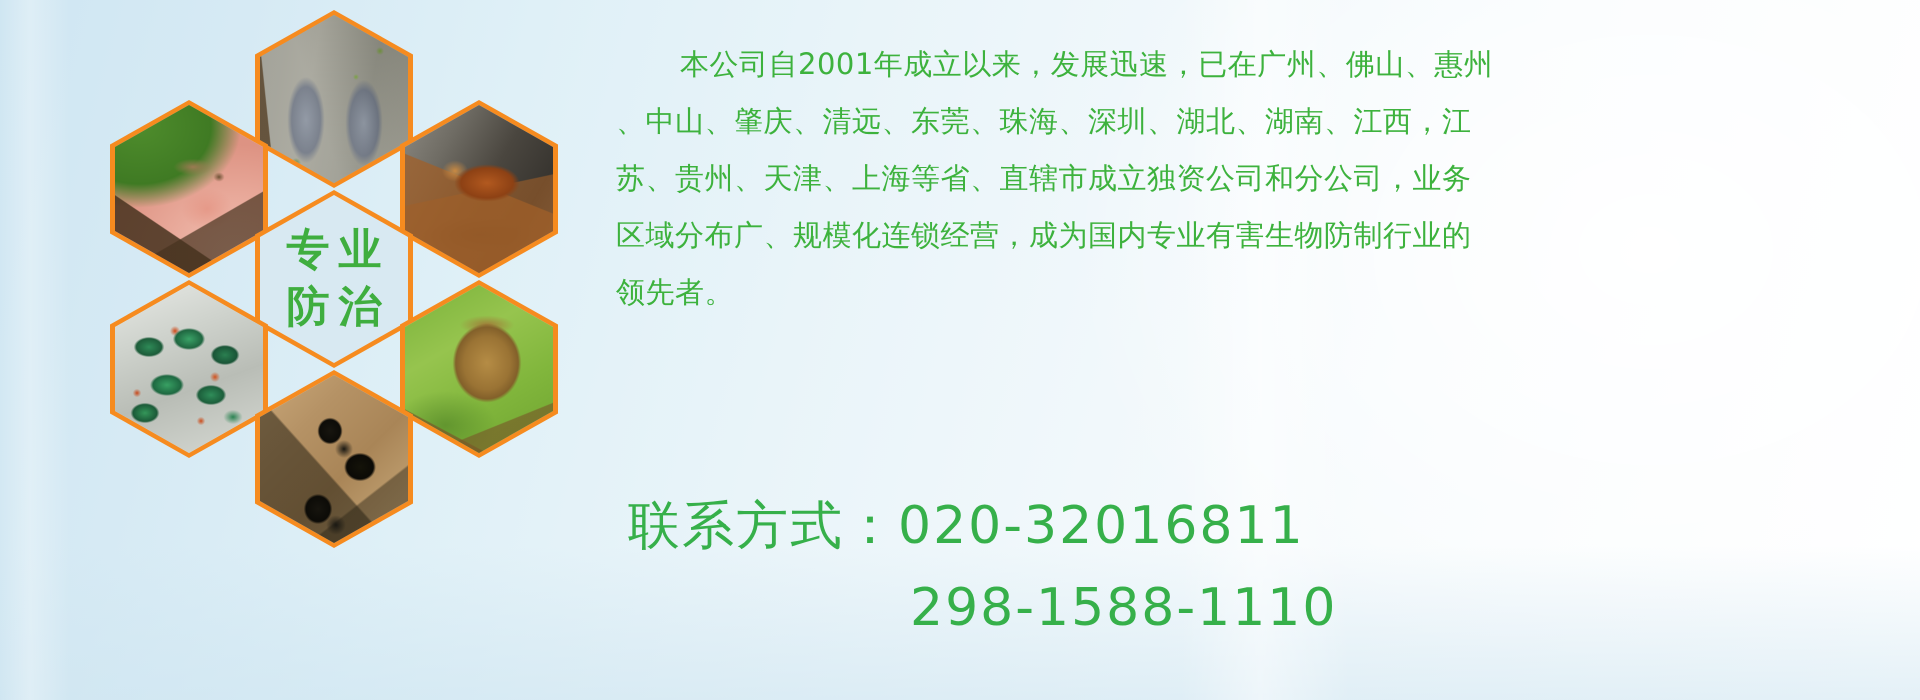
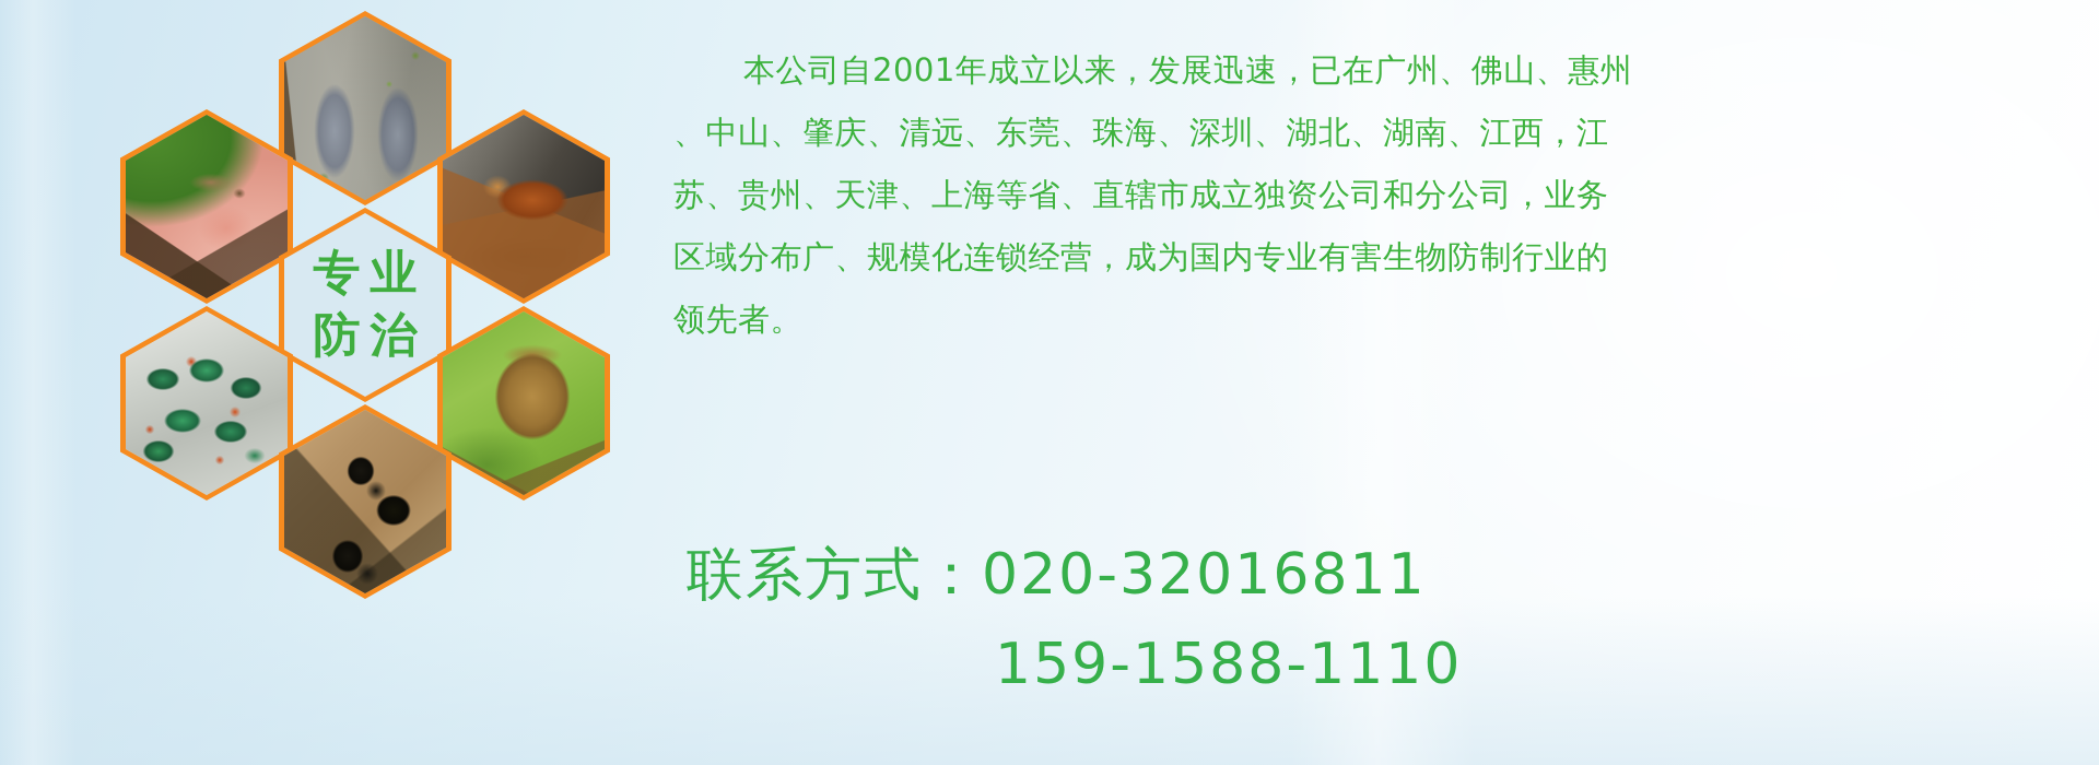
  专业
  防治
  本公司自2001年成立以来，发展迅速，已在广州、佛山、惠州
  、中山、肇庆、清远、东莞、珠海、深圳、湖北、湖南、江西，江
  苏、贵州、天津、上海等省、直辖市成立独资公司和分公司，业务
  区域分布广、规模化连锁经营，成为国内专业有害生物防制行业的
  领先者。
  联系方式：020-32016811
- 298-1588-1110
+ 159-1588-1110
